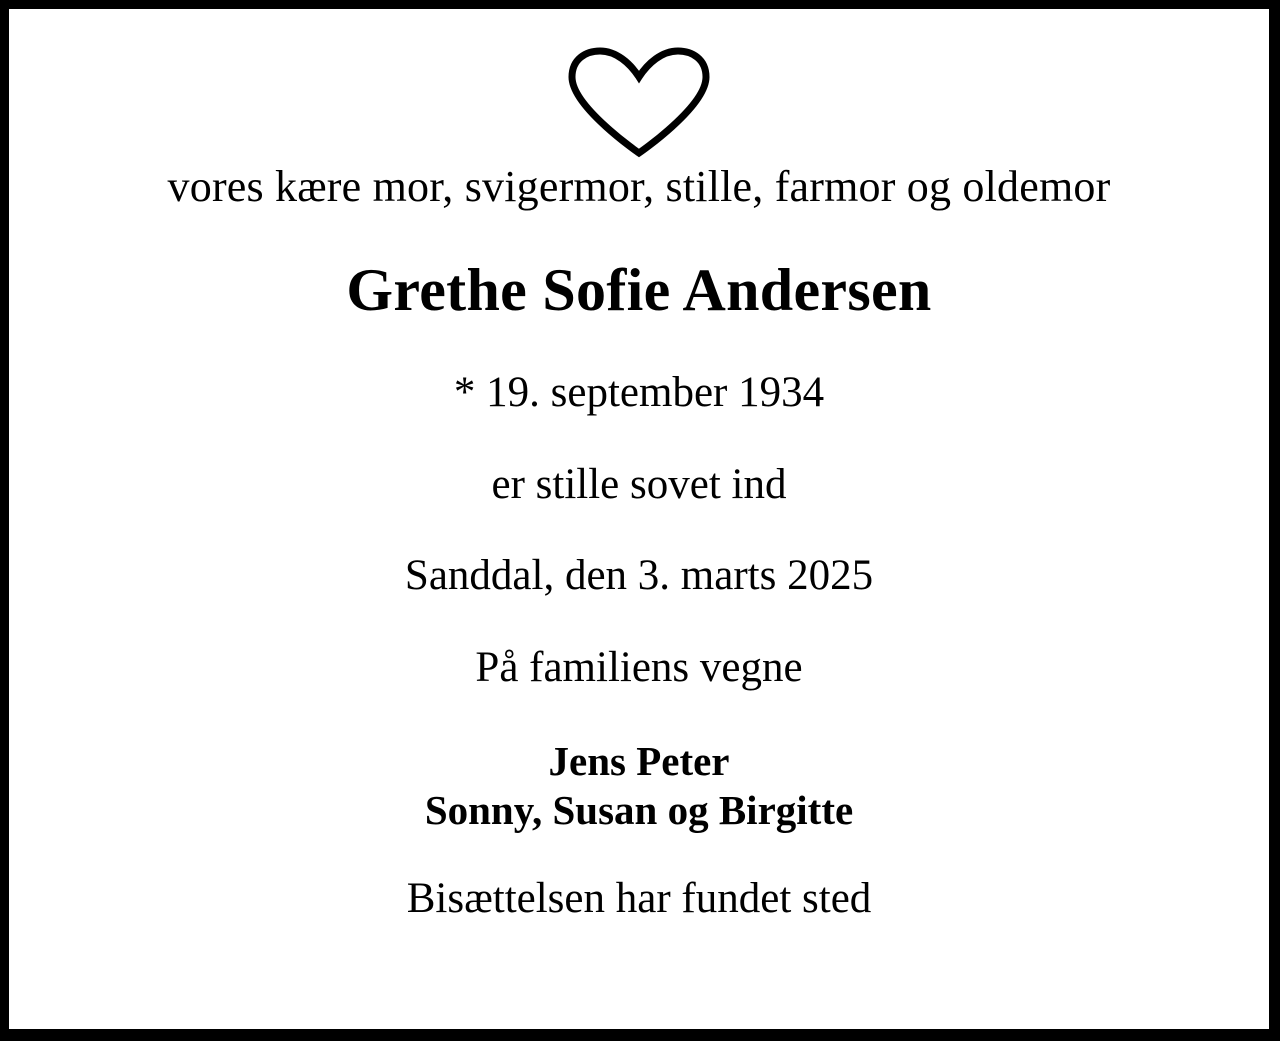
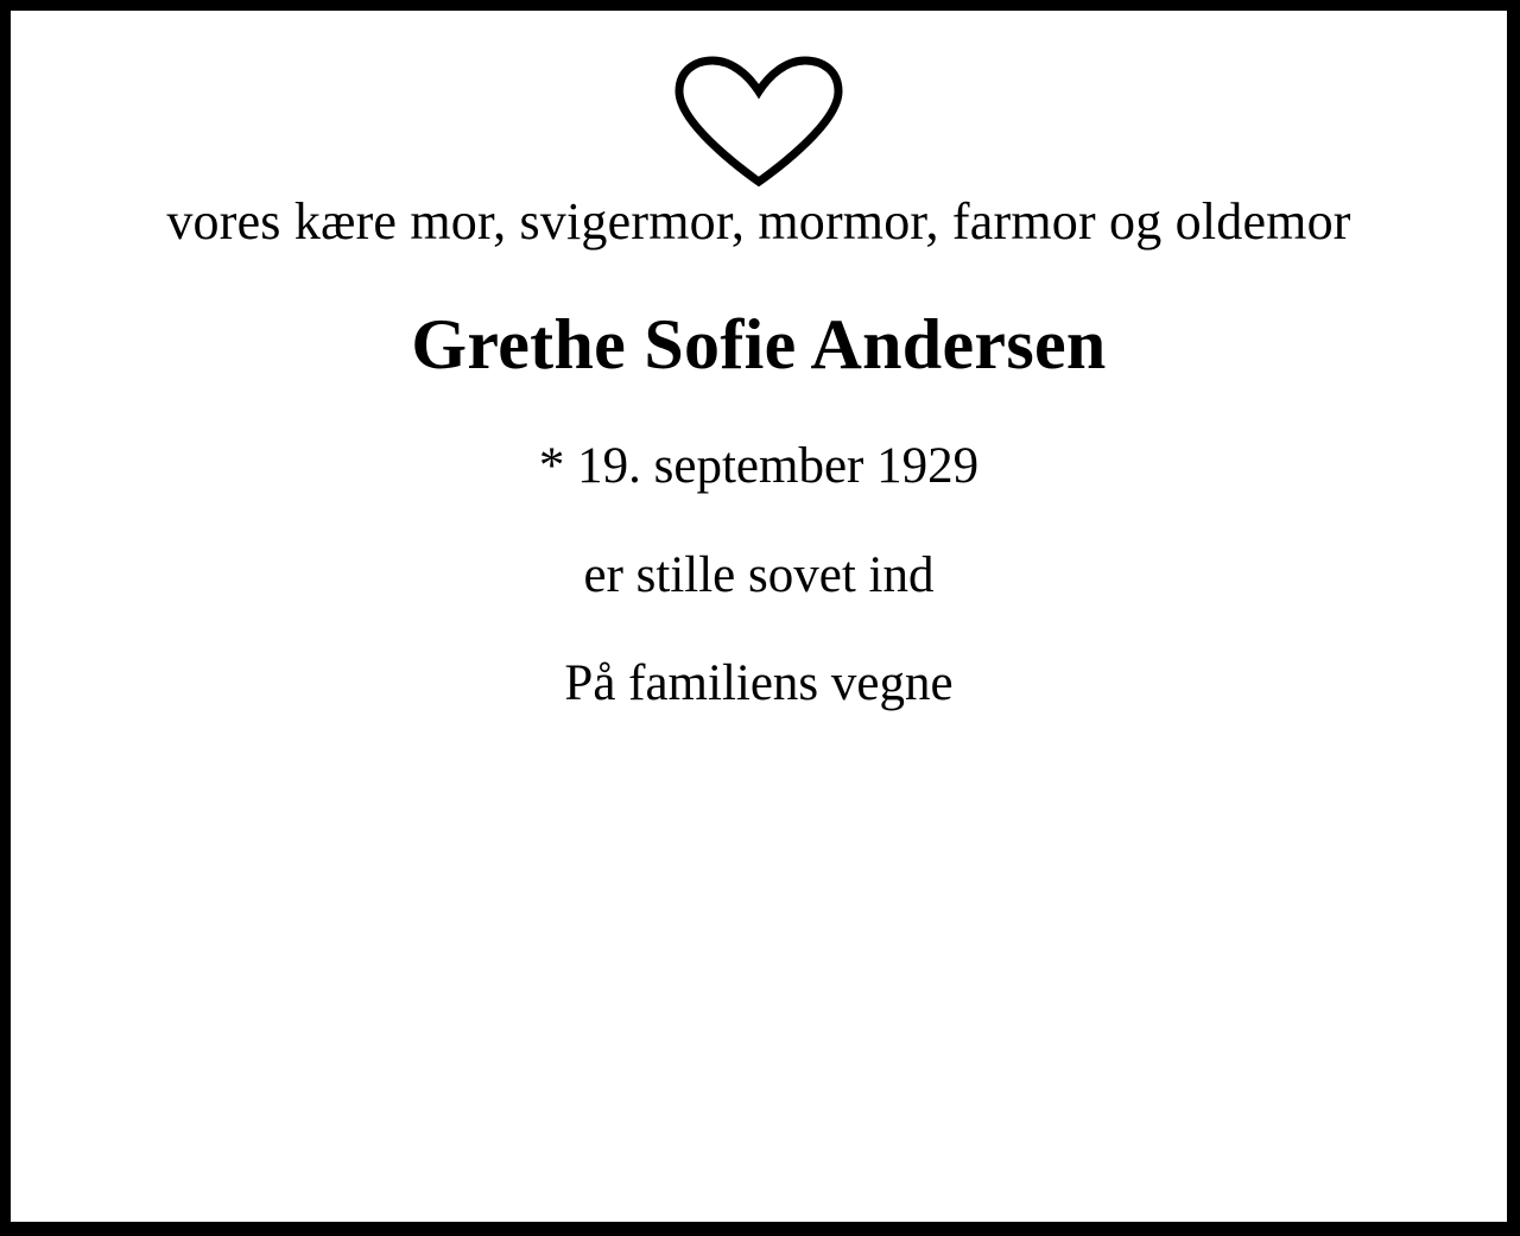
- vores kære mor, svigermor, stille, farmor og oldemor
+ vores kære mor, svigermor, mormor, farmor og oldemor
  Grethe Sofie Andersen
- * 19. september 1934
+ * 19. september 1929
  er stille sovet ind
- Sanddal, den 3. marts 2025
  På familiens vegne
- Jens Peter
- Sonny, Susan og Birgitte
- Bisættelsen har fundet sted
